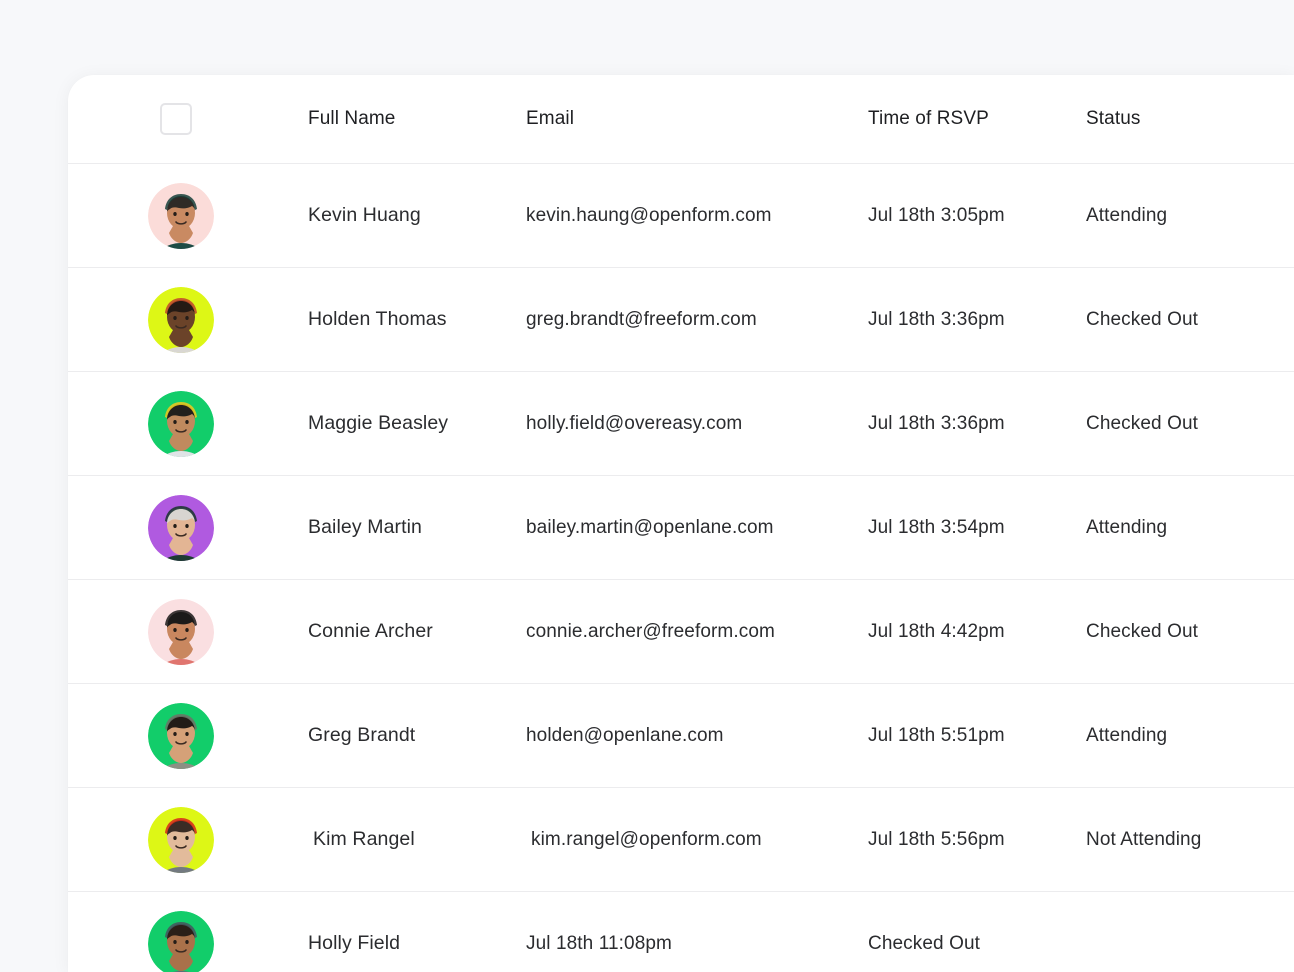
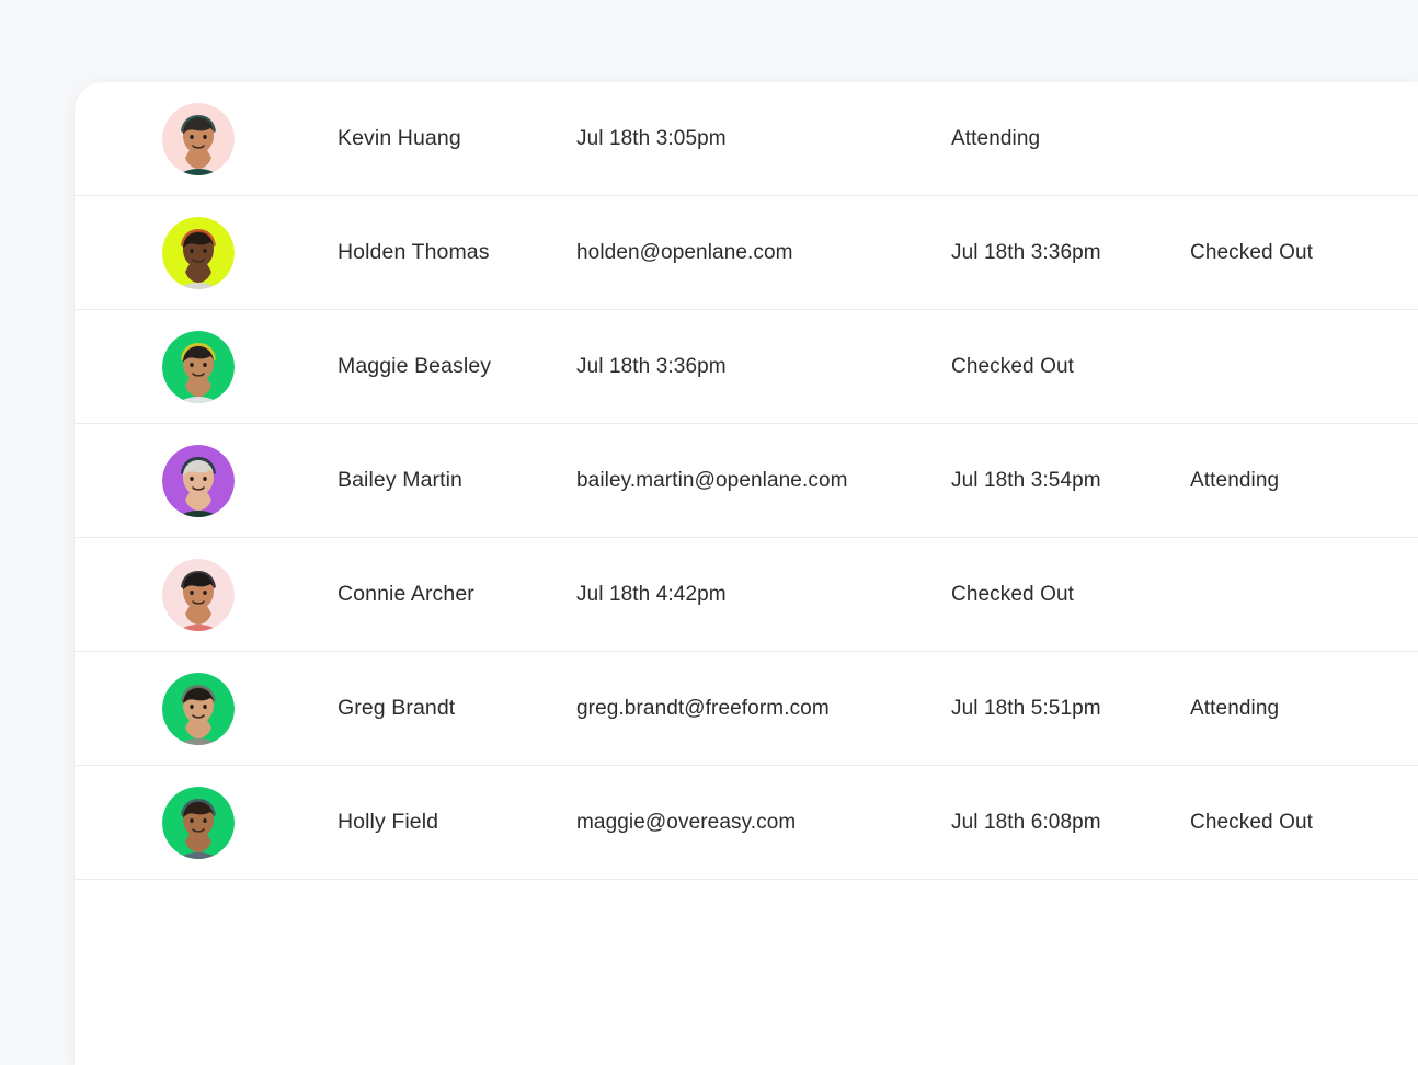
- Full Name
- Email
- Time of RSVP
- Status
  Kevin Huang
- kevin.haung@openform.com
  Jul 18th 3:05pm
  Attending
  Holden Thomas
- greg.brandt@freeform.com
+ holden@openlane.com
  Jul 18th 3:36pm
  Checked Out
  Maggie Beasley
- holly.field@overeasy.com
  Jul 18th 3:36pm
  Checked Out
  Bailey Martin
  bailey.martin@openlane.com
  Jul 18th 3:54pm
  Attending
  Connie Archer
- connie.archer@freeform.com
  Jul 18th 4:42pm
  Checked Out
  Greg Brandt
- holden@openlane.com
+ greg.brandt@freeform.com
  Jul 18th 5:51pm
  Attending
- Kim Rangel
- kim.rangel@openform.com
- Jul 18th 5:56pm
- Not Attending
  Holly Field
+ maggie@overeasy.com
- Jul 18th 11:08pm
+ Jul 18th 6:08pm
  Checked Out
